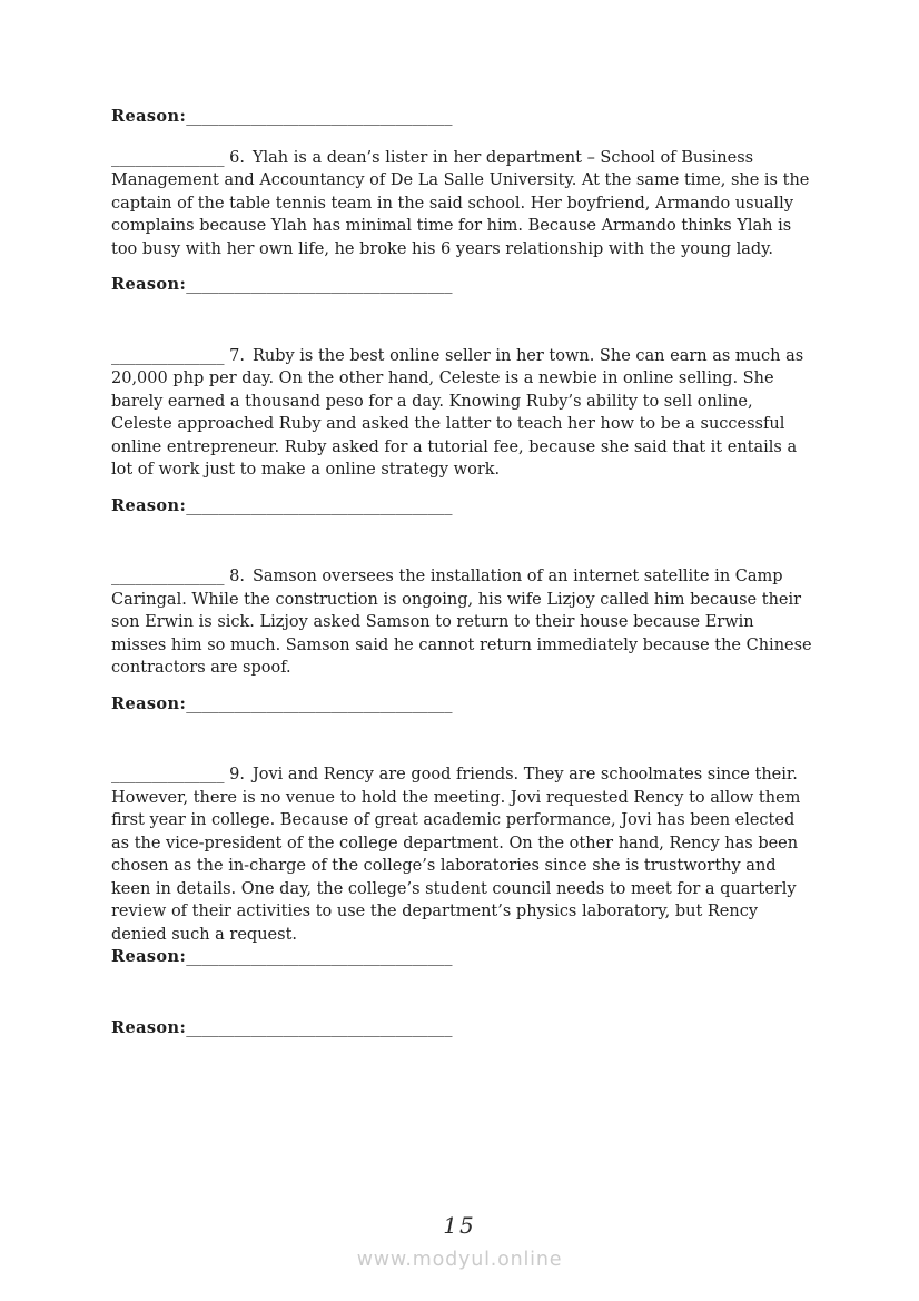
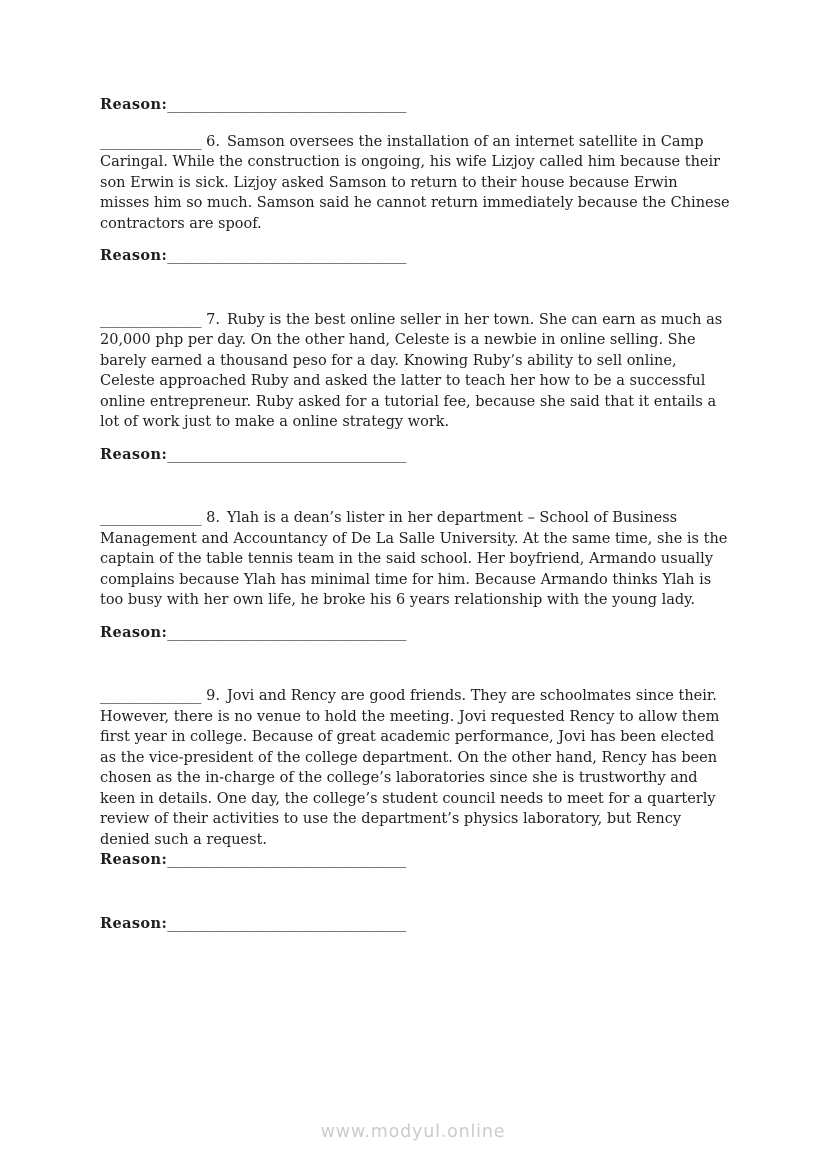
  Reason:_________________________________
- ______________ 6. Ylah is a dean’s lister in her department – School of Business Management and Accountancy of De La Salle University. At the same time, she is the captain of the table tennis team in the said school. Her boyfriend, Armando usually complains because Ylah has minimal time for him. Because Armando thinks Ylah is too busy with her own life, he broke his 6 years relationship with the young lady.
+ ______________ 6. Samson oversees the installation of an internet satellite in Camp Caringal. While the construction is ongoing, his wife Lizjoy called him because their son Erwin is sick. Lizjoy asked Samson to return to their house because Erwin misses him so much. Samson said he cannot return immediately because the Chinese contractors are spoof.
  Reason:_________________________________
  ______________ 7. Ruby is the best online seller in her town. She can earn as much as 20,000 php per day. On the other hand, Celeste is a newbie in online selling. She barely earned a thousand peso for a day. Knowing Ruby’s ability to sell online, Celeste approached Ruby and asked the latter to teach her how to be a successful online entrepreneur. Ruby asked for a tutorial fee, because she said that it entails a lot of work just to make a online strategy work.
  Reason:_________________________________
- ______________ 8. Samson oversees the installation of an internet satellite in Camp Caringal. While the construction is ongoing, his wife Lizjoy called him because their son Erwin is sick. Lizjoy asked Samson to return to their house because Erwin misses him so much. Samson said he cannot return immediately because the Chinese contractors are spoof.
+ ______________ 8. Ylah is a dean’s lister in her department – School of Business Management and Accountancy of De La Salle University. At the same time, she is the captain of the table tennis team in the said school. Her boyfriend, Armando usually complains because Ylah has minimal time for him. Because Armando thinks Ylah is too busy with her own life, he broke his 6 years relationship with the young lady.
  Reason:_________________________________
  ______________ 9. Jovi and Rency are good friends. They are schoolmates since their. However, there is no venue to hold the meeting. Jovi requested Rency to allow them first year in college. Because of great academic performance, Jovi has been elected as the vice-president of the college department. On the other hand, Rency has been chosen as the in-charge of the college’s laboratories since she is trustworthy and keen in details. One day, the college’s student council needs to meet for a quarterly review of their activities to use the department’s physics laboratory, but Rency denied such a request.
  Reason:_________________________________
  Reason:_________________________________
- 15
  www.modyul.online
